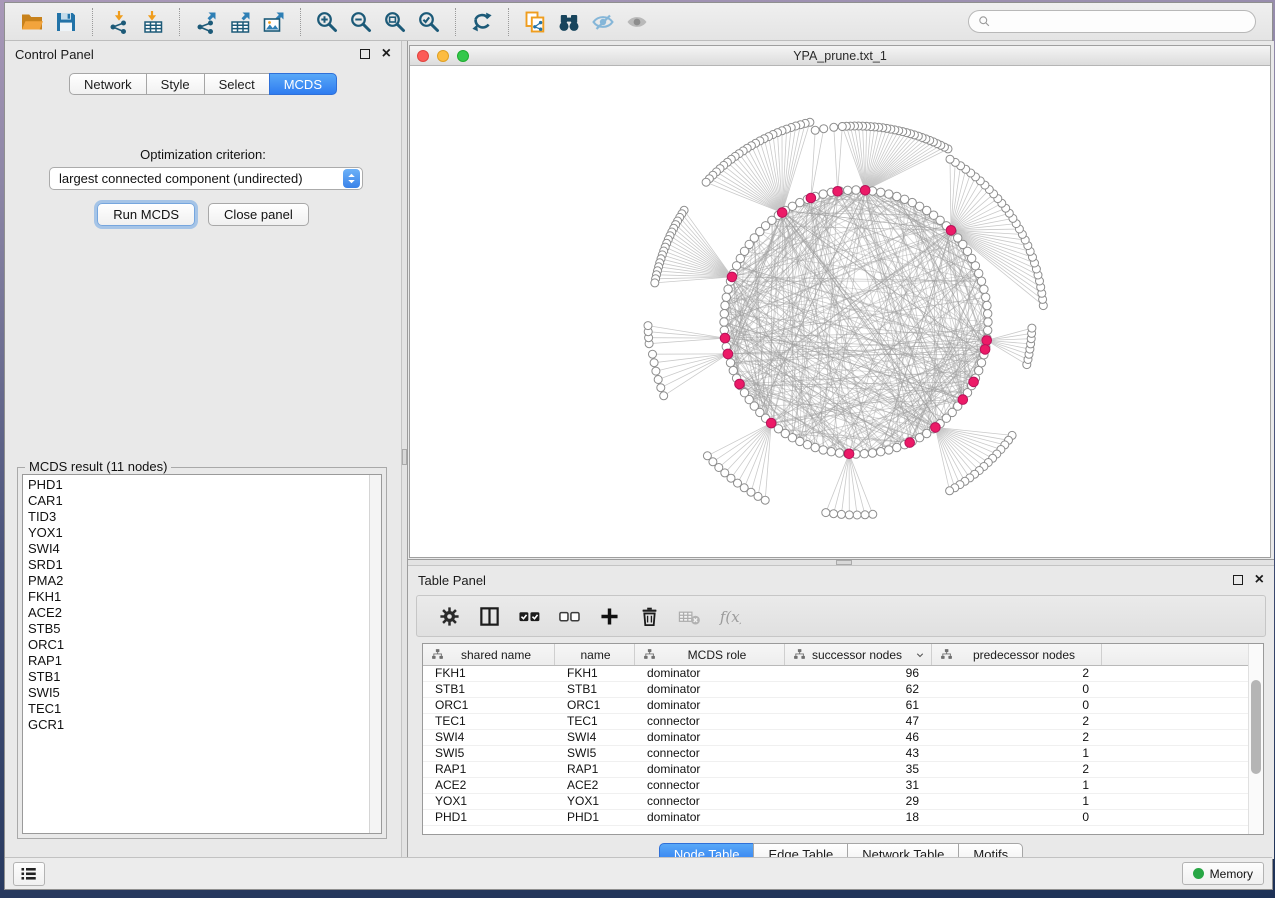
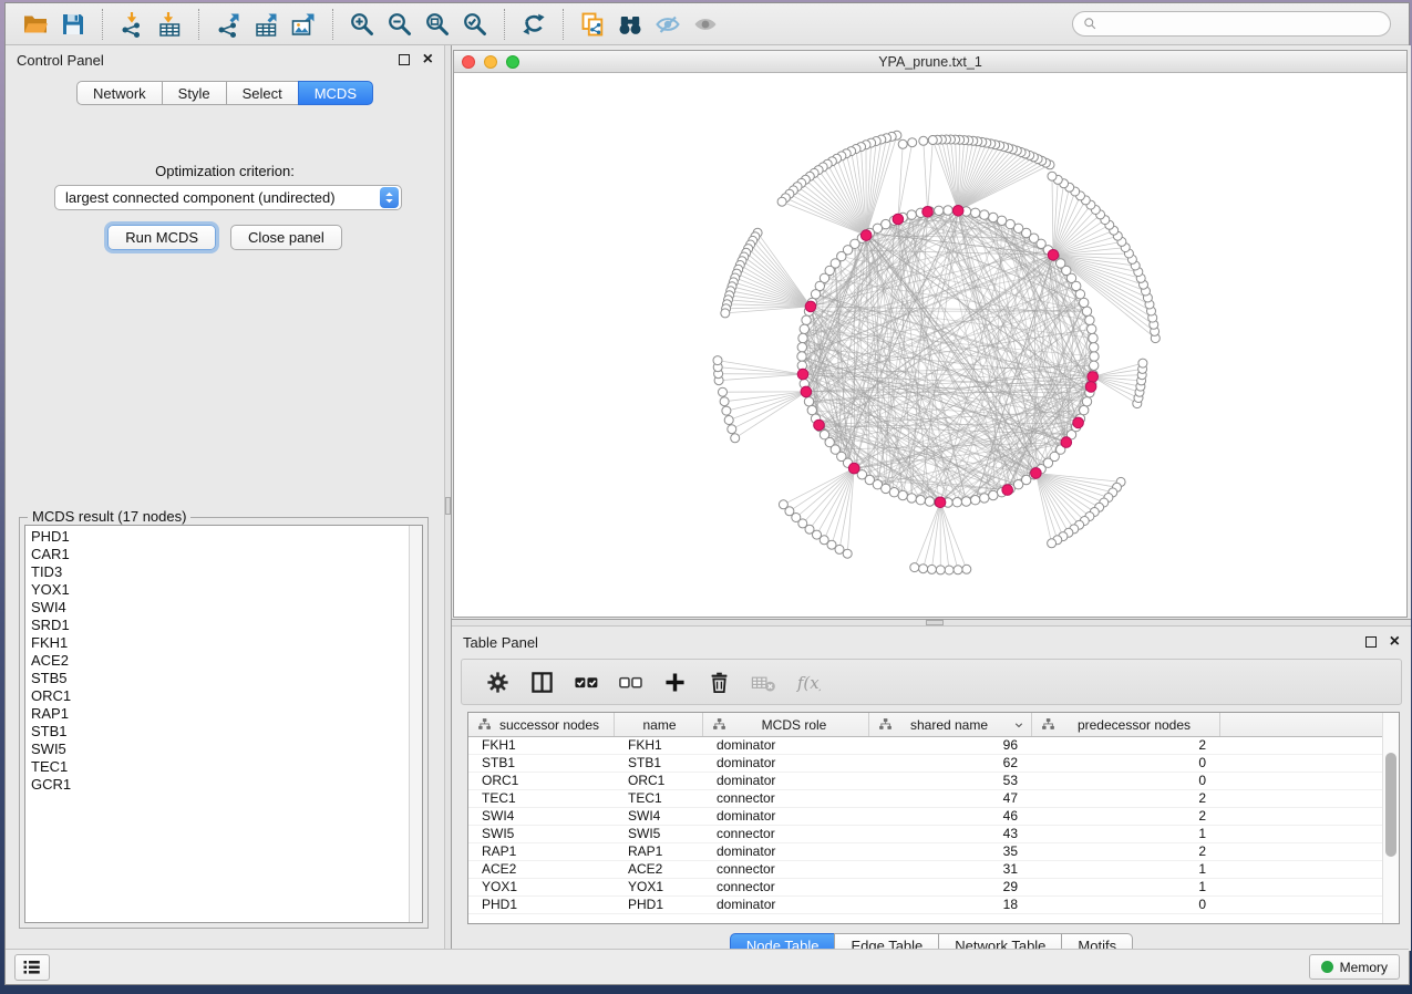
  Control Panel
  ×
  Network
  Style
  Select
  MCDS
  Optimization criterion:
  largest connected component (undirected)
  Run MCDS
  Close panel
- MCDS result (11 nodes)
+ MCDS result (17 nodes)
  PHD1
  CAR1
  TID3
  YOX1
  SWI4
  SRD1
- PMA2
  FKH1
  ACE2
  STB5
  ORC1
  RAP1
  STB1
  SWI5
  TEC1
  GCR1
  YPA_prune.txt_1
  Table Panel
  ×
  f(x
- shared name
+ successor nodes
  name
  MCDS role
- successor nodes
+ shared name
  predecessor nodes
  FKH1
  FKH1
  dominator
  96
  2
  STB1
  STB1
  dominator
  62
  0
  ORC1
  ORC1
  dominator
- 61
+ 53
  0
  TEC1
  TEC1
  connector
  47
  2
  SWI4
  SWI4
  dominator
  46
  2
  SWI5
  SWI5
  connector
  43
  1
  RAP1
  RAP1
  dominator
  35
  2
  ACE2
  ACE2
  connector
  31
  1
  YOX1
  YOX1
  connector
  29
  1
  PHD1
  PHD1
  dominator
  18
  0
  Node Table
  Edge Table
  Network Table
  Motifs
  Memory
